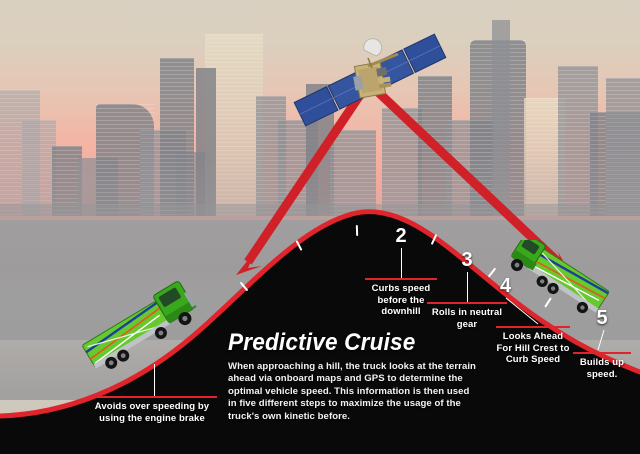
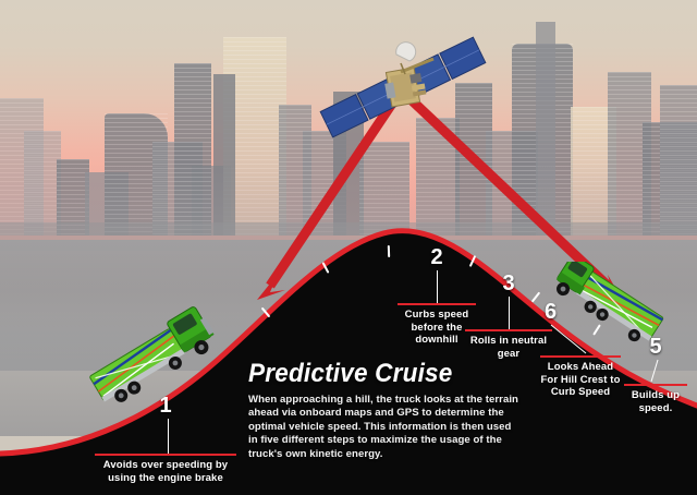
+ 1
  Avoids over speeding by using the engine brake
  2
  Curbs speed before the downhill
  3
  Rolls in neutral gear
- 4
+ 6
  Looks Ahead For Hill Crest to Curb Speed
  5
  Builds up speed.
  Predictive Cruise
- When approaching a hill, the truck looks at the terrain ahead via onboard maps and GPS to determine the optimal vehicle speed. This information is then used in five different steps to maximize the usage of the truck's own kinetic before.
+ When approaching a hill, the truck looks at the terrain ahead via onboard maps and GPS to determine the optimal vehicle speed. This information is then used in five different steps to maximize the usage of the truck's own kinetic energy.
